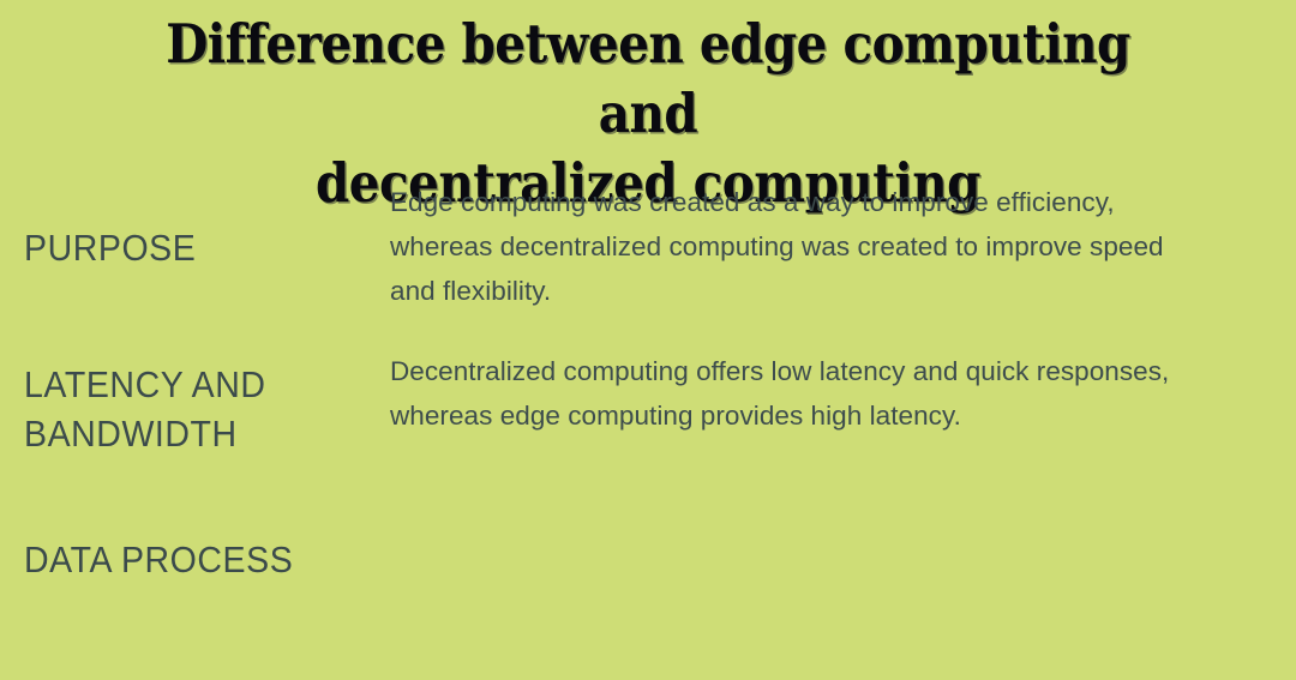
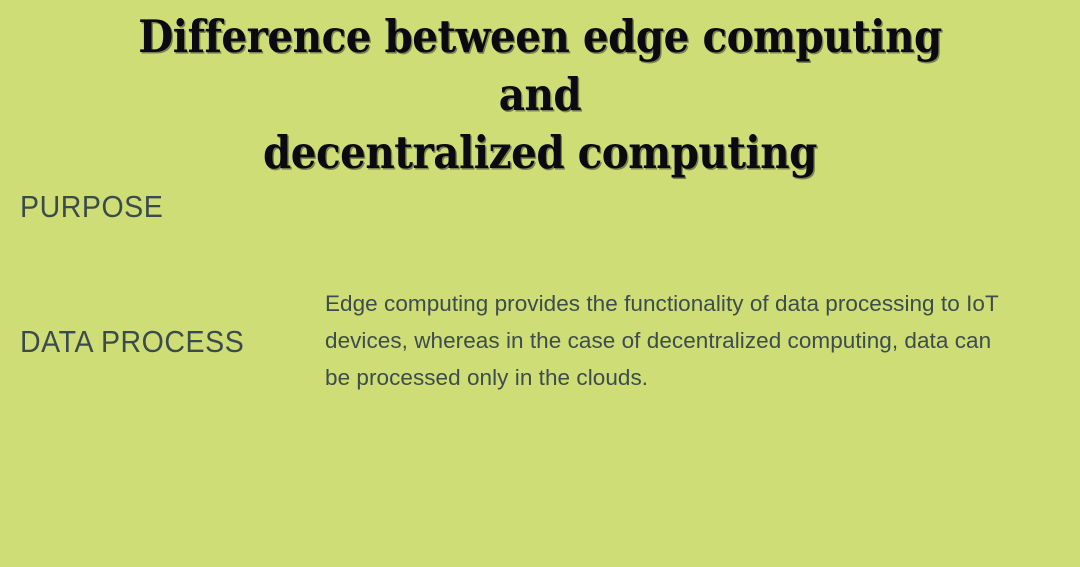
  Difference between edge computing and
  decentralized computing
  PURPOSE
- Edge computing was created as a way to improve efficiency, whereas decentralized computing was created to improve speed and flexibility.
- LATENCY AND BANDWIDTH
- Decentralized computing offers low latency and quick responses, whereas edge computing provides high latency.
  DATA PROCESS
+ Edge computing provides the functionality of data processing to IoT devices, whereas in the case of decentralized computing, data can be processed only in the clouds.
